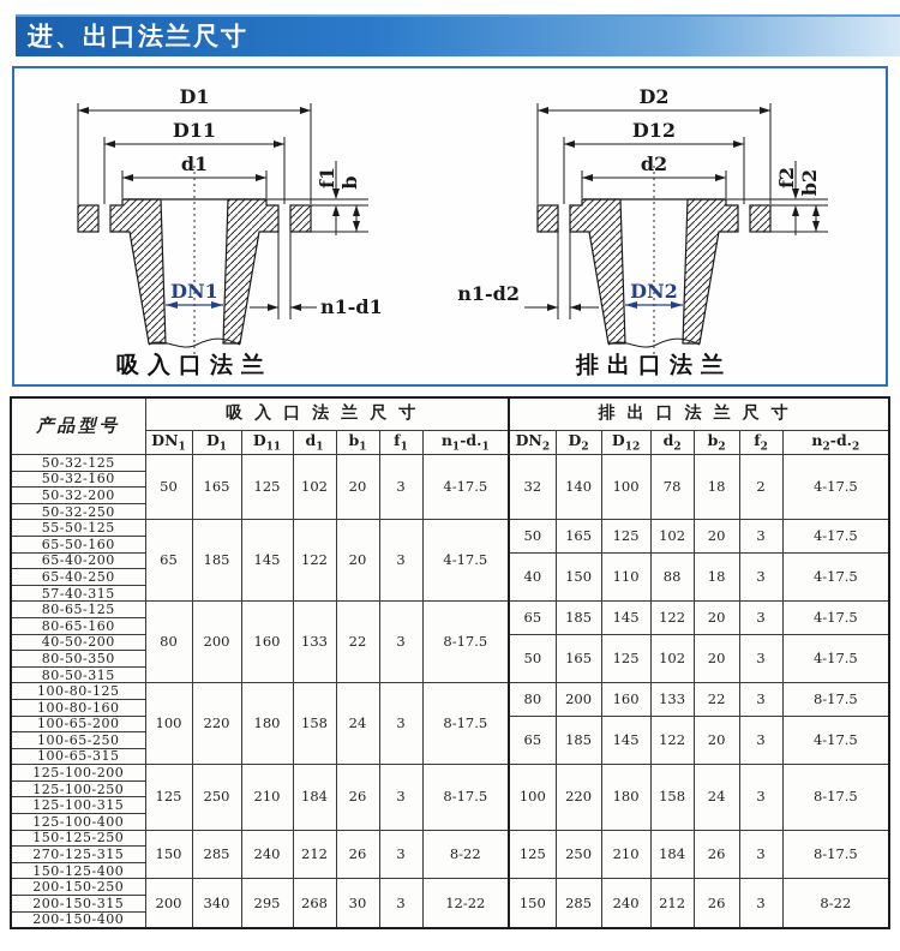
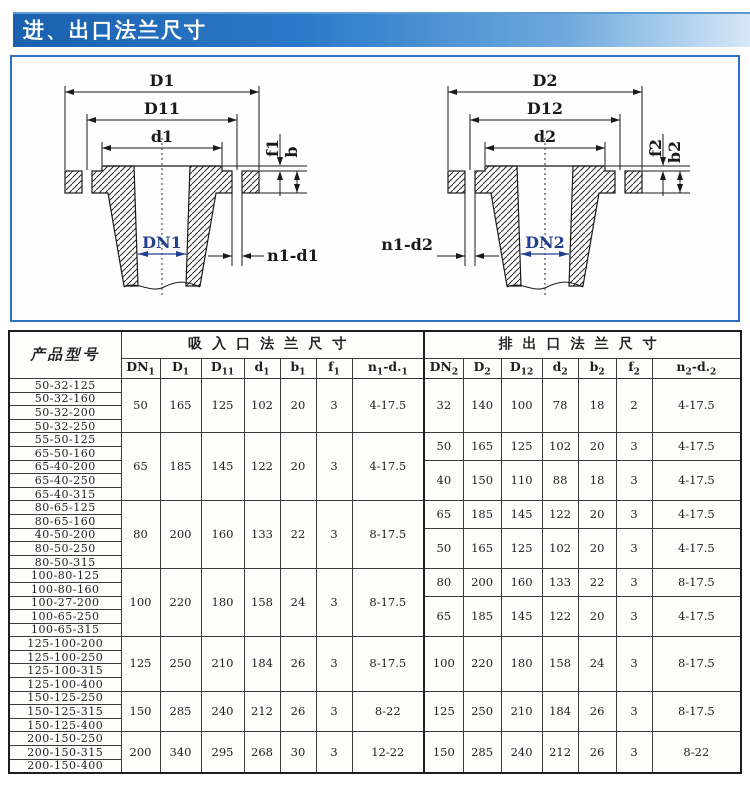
  进、出口法兰尺寸
  D1
  D11
  d1
  DN1
  n1-d1
- 吸入口法兰
  D2
  D12
  d2
  DN2
  n1-d2
- 排出口法兰
  产品型号	吸入口法兰尺寸	排出口法兰尺寸
  DN1	D1	D11	d1	b1	f1	n1-d.1	DN2	D2	D12	d2	b2	f2	n2-d.2
  50-32-125	50	165	125	102	20	3	4-17.5	32	140	100	78	18	2	4-17.5
  50-32-160
  50-32-200
  50-32-250
  55-50-125	65	185	145	122	20	3	4-17.5	50	165	125	102	20	3	4-17.5
  65-50-160
  65-40-200	40	150	110	88	18	3	4-17.5
  65-40-250
- 57-40-315
+ 65-40-315
  80-65-125	80	200	160	133	22	3	8-17.5	65	185	145	122	20	3	4-17.5
  80-65-160
  40-50-200	50	165	125	102	20	3	4-17.5
- 80-50-350
+ 80-50-250
  80-50-315
  100-80-125	100	220	180	158	24	3	8-17.5	80	200	160	133	22	3	8-17.5
  100-80-160
- 100-65-200	65	185	145	122	20	3	4-17.5
+ 100-27-200	65	185	145	122	20	3	4-17.5
  100-65-250
  100-65-315
  125-100-200	125	250	210	184	26	3	8-17.5	100	220	180	158	24	3	8-17.5
  125-100-250
  125-100-315
  125-100-400
  150-125-250	150	285	240	212	26	3	8-22	125	250	210	184	26	3	8-17.5
- 270-125-315
+ 150-125-315
  150-125-400
  200-150-250	200	340	295	268	30	3	12-22	150	285	240	212	26	3	8-22
  200-150-315
  200-150-400
